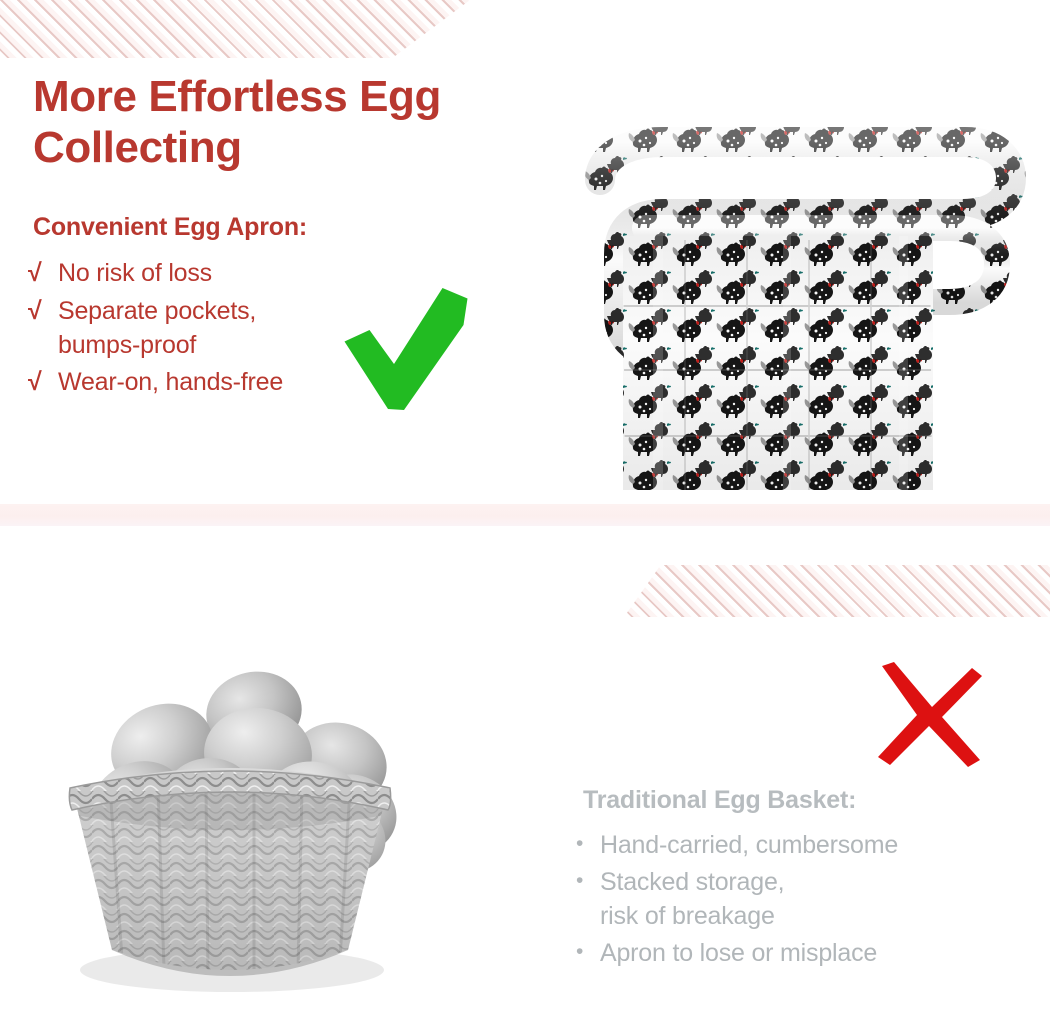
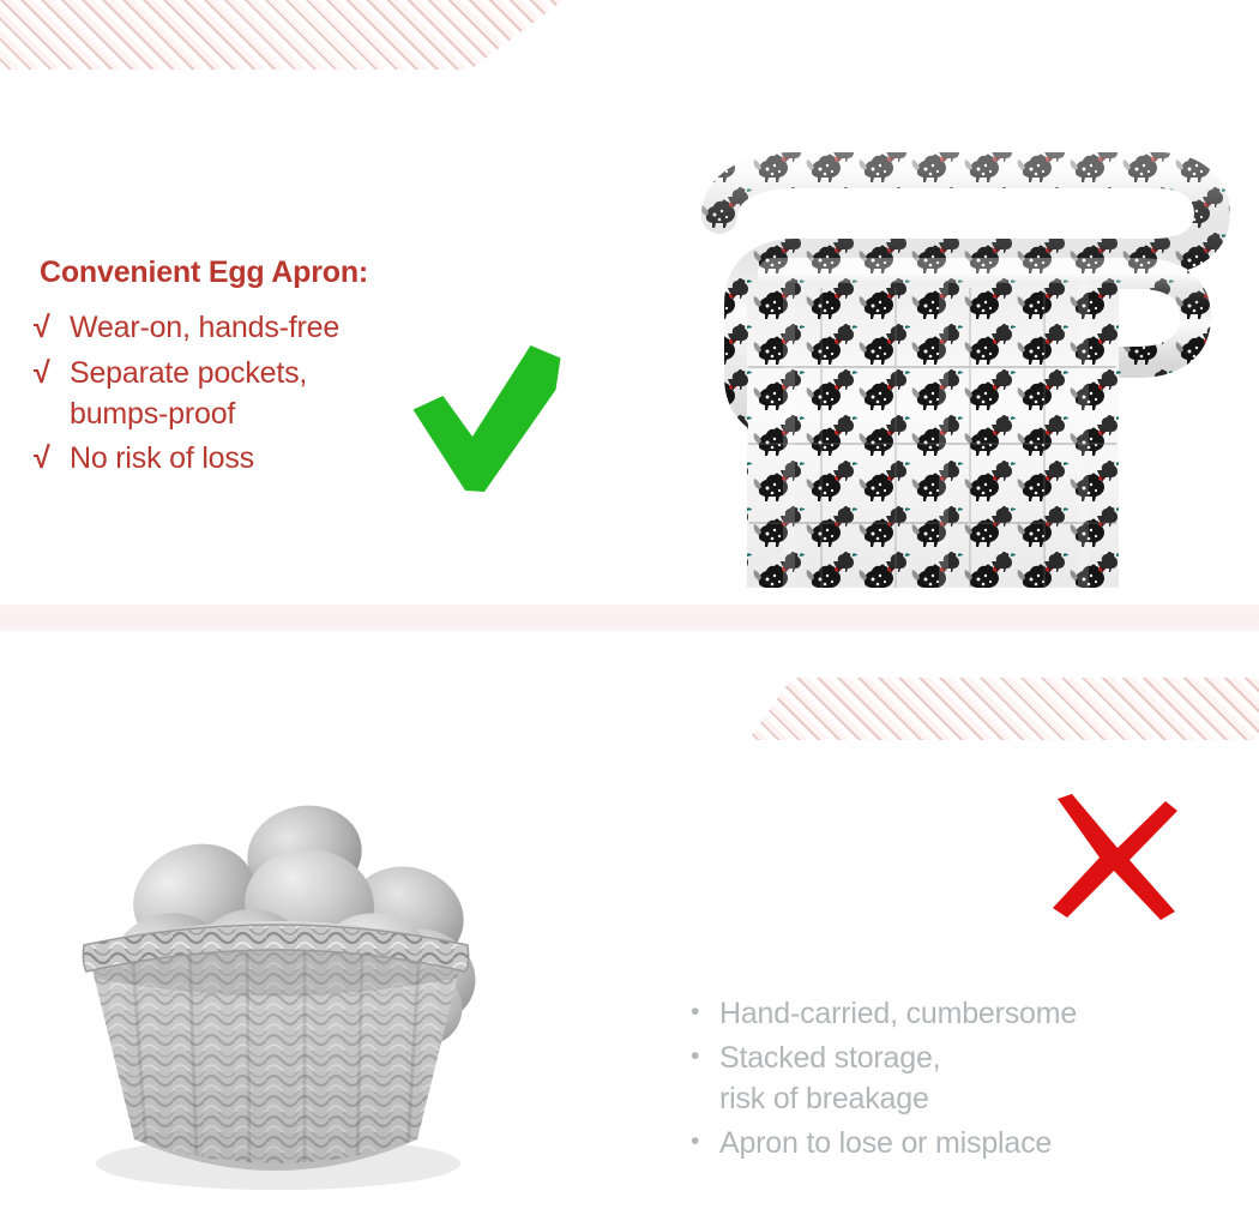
- More Effortless Egg Collecting
  Convenient Egg Apron:
  √
- No risk of loss
+ Wear-on, hands-free
  √
  Separate pockets,
  bumps-proof
  √
- Wear-on, hands-free
+ No risk of loss
- Traditional Egg Basket:
  •
  Hand-carried, cumbersome
  •
  Stacked storage,
  risk of breakage
  •
  Apron to lose or misplace
